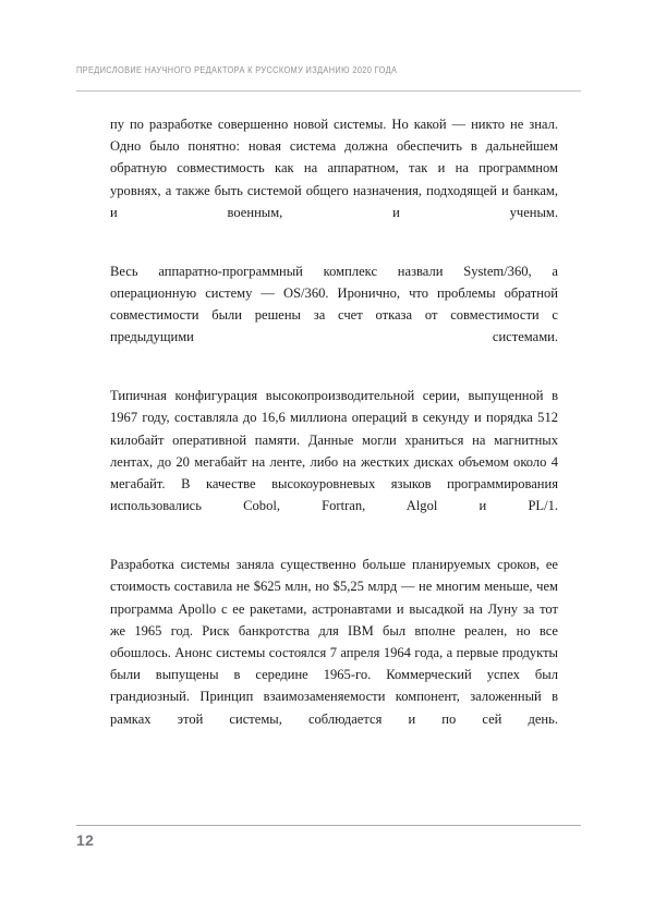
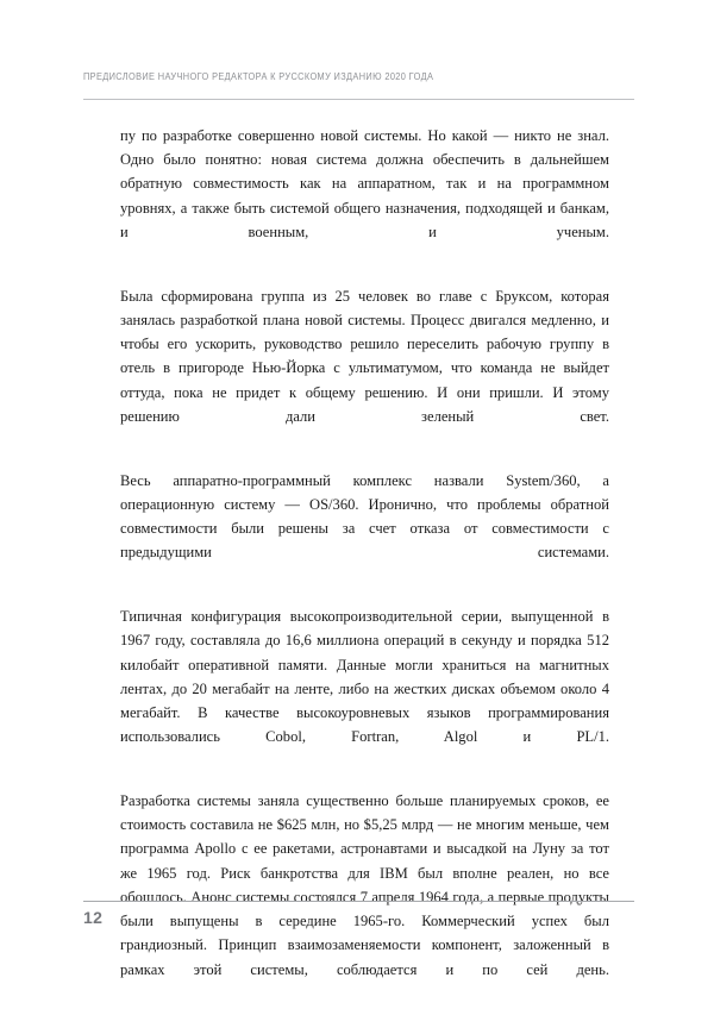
  ПРЕДИСЛОВИЕ НАУЧНОГО РЕДАКТОРА К РУССКОМУ ИЗДАНИЮ 2020 ГОДА
  пу по разработке совершенно новой системы. Но какой — никто не знал. Одно было понятно: новая система должна обеспечить в дальнейшем обратную совместимость как на аппаратном, так и на программном уровнях, а также быть системой общего назначения, подходящей и банкам, и военным, и ученым.
+ Была сформирована группа из 25 человек во главе с Бруксом, которая занялась разработкой плана новой системы. Процесс двигался медленно, и чтобы его ускорить, руководство решило переселить рабочую группу в отель в пригороде Нью-Йорка с ультиматумом, что команда не выйдет оттуда, пока не придет к общему решению. И они пришли. И этому решению дали зеленый свет.
  Весь аппаратно-программный комплекс назвали System/360, а операционную систему — OS/360. Иронично, что проблемы обратной совместимости были решены за счет отказа от совместимости с предыдущими системами.
  Типичная конфигурация высокопроизводительной серии, выпущенной в 1967 году, составляла до 16,6 миллиона операций в секунду и порядка 512 килобайт оперативной памяти. Данные могли храниться на магнитных лентах, до 20 мегабайт на ленте, либо на жестких дисках объемом около 4 мегабайт. В качестве высокоуровневых языков программирования использовались Cobol, Fortran, Algol и PL/1.
  Разработка системы заняла существенно больше планируемых сроков, ее стоимость составила не $625 млн, но $5,25 млрд — не многим меньше, чем программа Apollo с ее ракетами, астронавтами и высадкой на Луну за тот же 1965 год. Риск банкротства для IBM был вполне реален, но все обошлось. Анонс системы состоялся 7 апреля 1964 года, а первые продукты были выпущены в середине 1965-го. Коммерческий успех был грандиозный. Принцип взаимозаменяемости компонент, заложенный в рамках этой системы, соблюдается и по сей день.
  12
